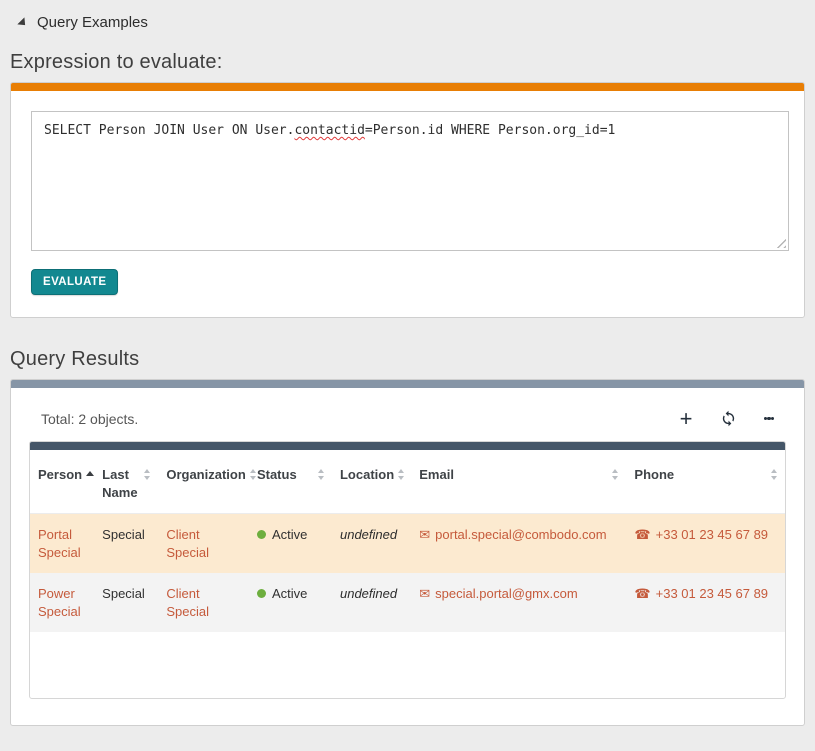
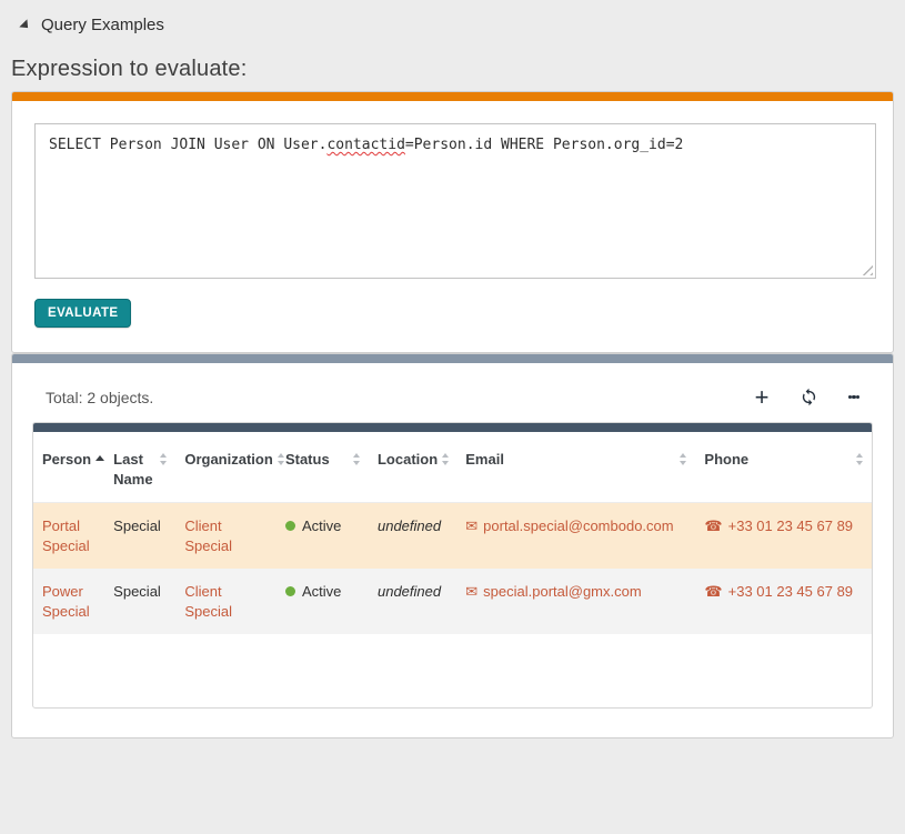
  Query Examples
  Expression to evaluate:
- SELECT Person JOIN User ON User.contactid=Person.id WHERE Person.org_id=1
+ SELECT Person JOIN User ON User.contactid=Person.id WHERE Person.org_id=2
  EVALUATE
- Query Results
  Total: 2 objects.
  +
  Person	Last Name	Organization	Status	Location	Email	Phone
  Portal Special	Special	Client Special	Active	undefined	✉ portal.special@combodo.com	☎ +33 01 23 45 67 89
  Power Special	Special	Client Special	Active	undefined	✉ special.portal@gmx.com	☎ +33 01 23 45 67 89
